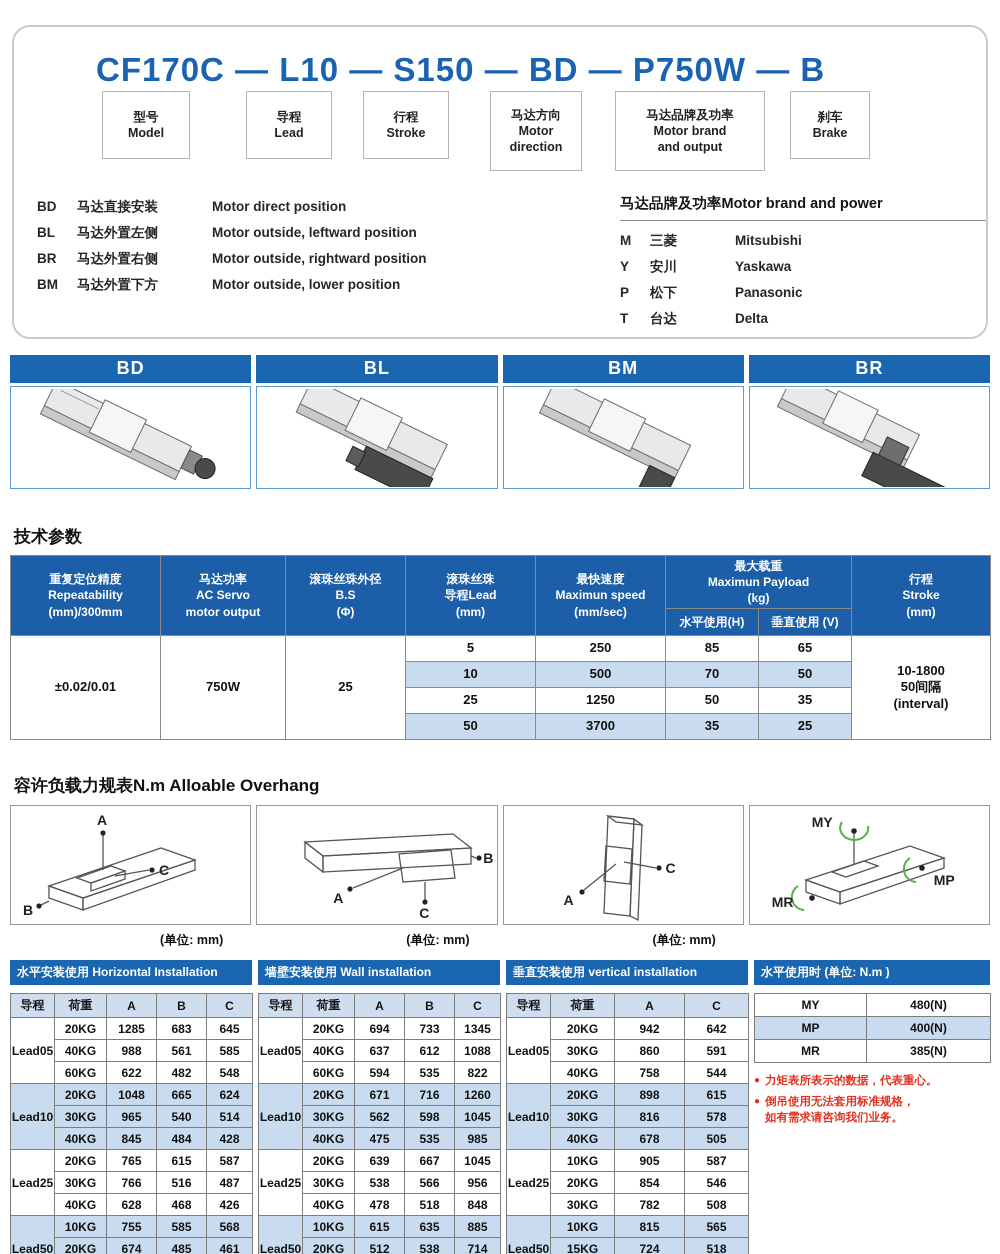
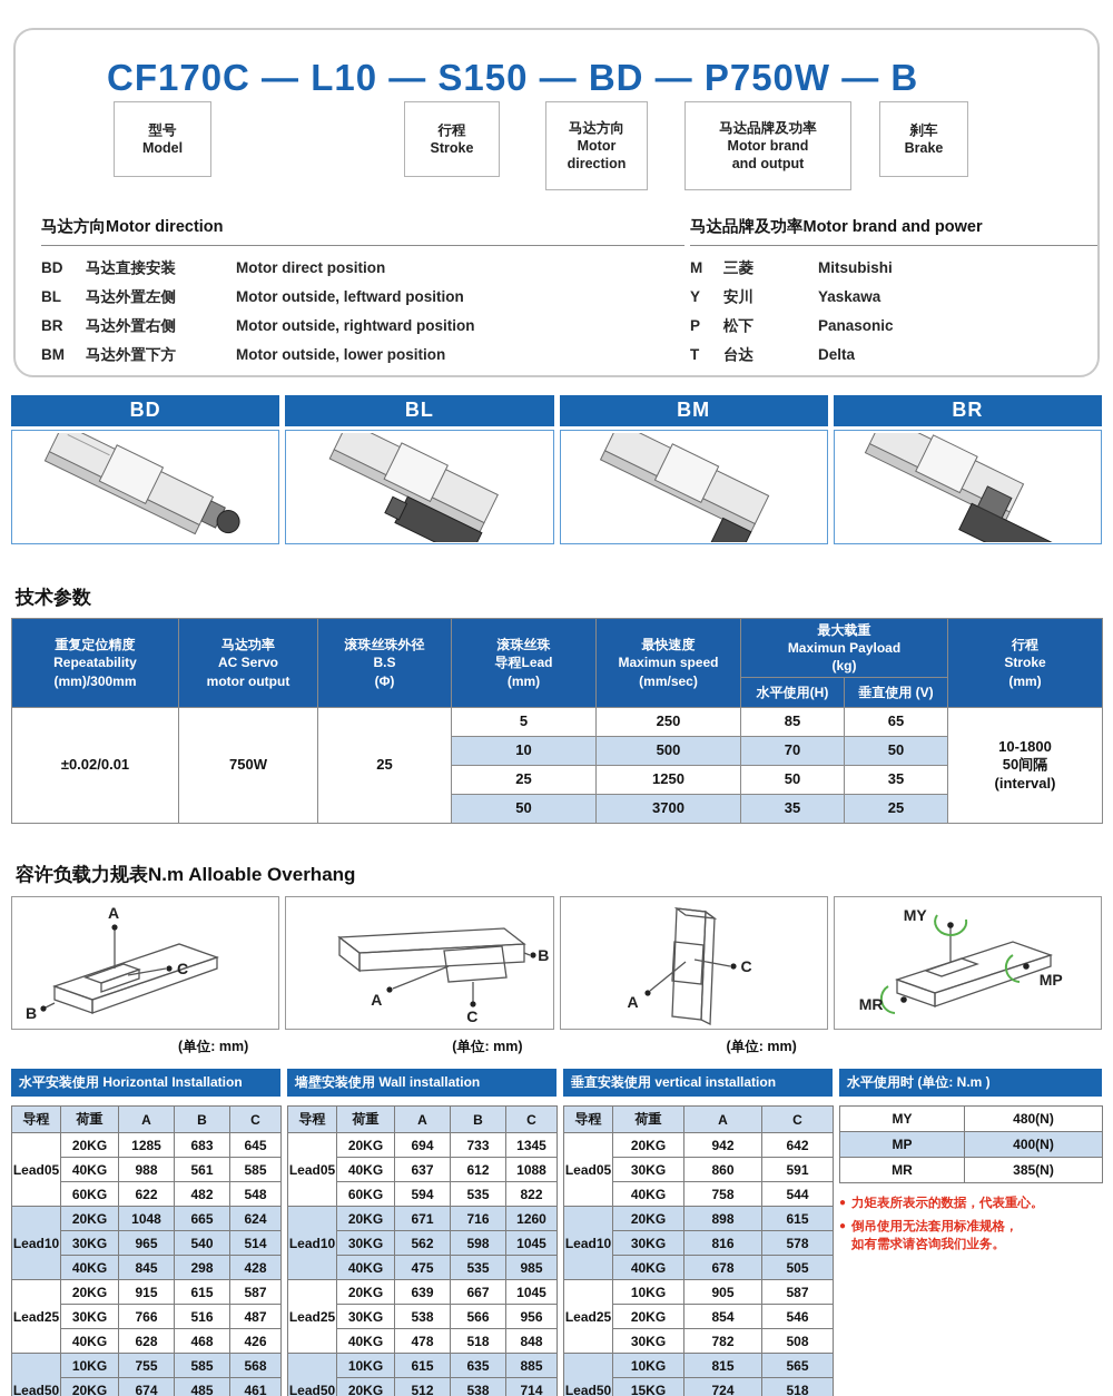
  CF170C — L10 — S150 — BD — P750W — B
  型号
  Model
- 导程
- Lead
  行程
  Stroke
  马达方向
  Motor
  direction
  马达品牌及功率
  Motor brand
  and output
  刹车
  Brake
+ 马达方向Motor direction
  BD
  马达直接安装
  Motor direct position
  BL
  马达外置左侧
  Motor outside, leftward position
  BR
  马达外置右侧
  Motor outside, rightward position
  BM
  马达外置下方
  Motor outside, lower position
  马达品牌及功率Motor brand and power
  M
  三菱
  Mitsubishi
  Y
  安川
  Yaskawa
  P
  松下
  Panasonic
  T
  台达
  Delta
  BD
  BL
  BM
  BR
  技术参数
  重复定位精度 Repeatability (mm)/300mm	马达功率 AC Servo motor output	滚珠丝珠外径 B.S (Φ)	滚珠丝珠 导程Lead (mm)	最快速度 Maximun speed (mm/sec)	最大载重 Maximun Payload (kg)	行程 Stroke (mm)
  水平使用(H)	垂直使用 (V)
  ±0.02/0.01	750W	25	5	250	85	65	10-1800 50间隔 (interval)
  10	500	70	50
  25	1250	50	35
  50	3700	35	25
  容许负载力规表N.m Alloable Overhang
  A
  B
  C
  A
  B
  C
  A
  C
  MY
  MP
  MR
  (单位: mm)
  (单位: mm)
  (单位: mm)
  水平安装使用 Horizontal Installation
  导程	荷重	A	B	C
  Lead05	20KG	1285	683	645
  40KG	988	561	585
  60KG	622	482	548
  Lead10	20KG	1048	665	624
  30KG	965	540	514
- 40KG	845	484	428
+ 40KG	845	298	428
- Lead25	20KG	765	615	587
+ Lead25	20KG	915	615	587
  30KG	766	516	487
  40KG	628	468	426
  Lead50	10KG	755	585	568
  20KG	674	485	461
  墙壁安装使用 Wall installation
  导程	荷重	A	B	C
  Lead05	20KG	694	733	1345
  40KG	637	612	1088
  60KG	594	535	822
  Lead10	20KG	671	716	1260
  30KG	562	598	1045
  40KG	475	535	985
  Lead25	20KG	639	667	1045
  30KG	538	566	956
  40KG	478	518	848
  Lead50	10KG	615	635	885
  20KG	512	538	714
  垂直安装使用 vertical installation
  导程	荷重	A	C
  Lead05	20KG	942	642
  30KG	860	591
  40KG	758	544
  Lead10	20KG	898	615
  30KG	816	578
  40KG	678	505
  Lead25	10KG	905	587
  20KG	854	546
  30KG	782	508
  Lead50	10KG	815	565
  15KG	724	518
  水平使用时 (单位: N.m )
  MY	480(N)
  MP	400(N)
  MR	385(N)
  ●
  力矩表所表示的数据，代表重心。
  ●
  倒吊使用无法套用标准规格，
  如有需求请咨询我们业务。
